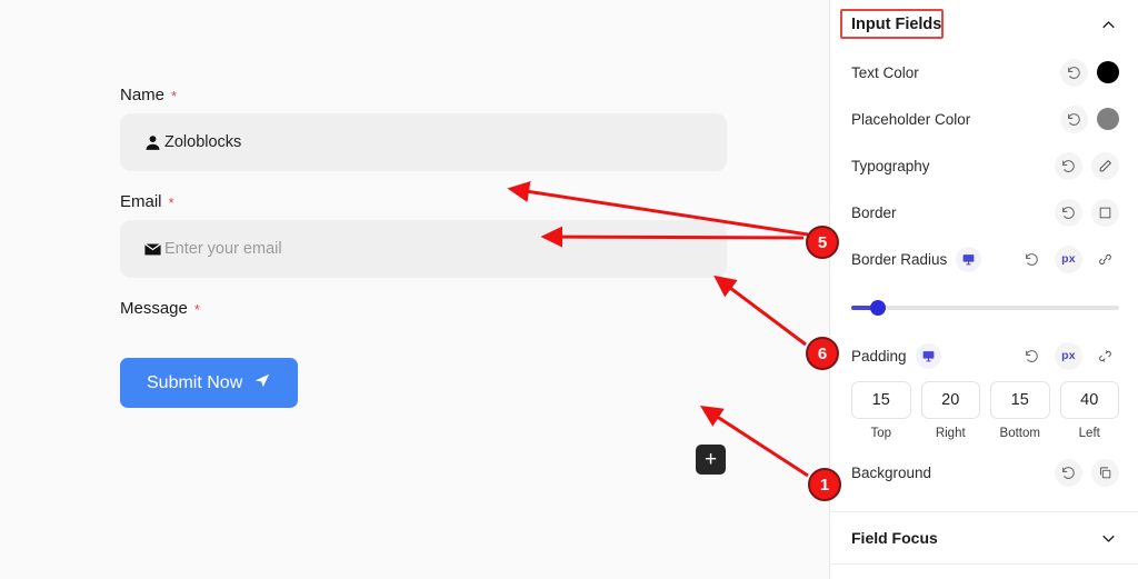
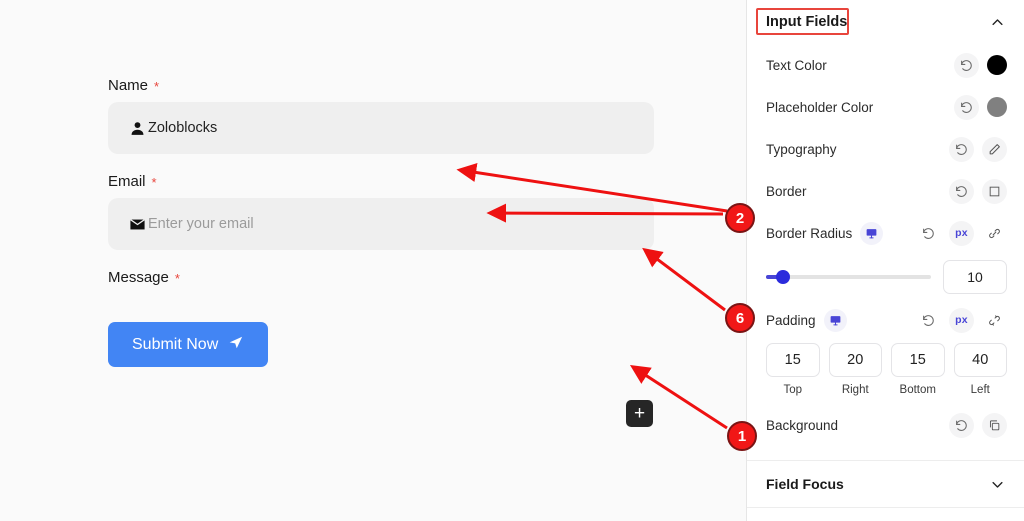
  Name
  *
  Zoloblocks
  Email
  *
  Enter your email
  Message
  *
  Submit Now
  +
  Input Fields
  Text Color
  Placeholder Color
  Typography
  Border
  Border Radius
  px
+ 10
  Padding
  px
  15
  Top
  20
  Right
  15
  Bottom
  40
  Left
  Background
  Field Focus
- 5
+ 2
  6
  1
